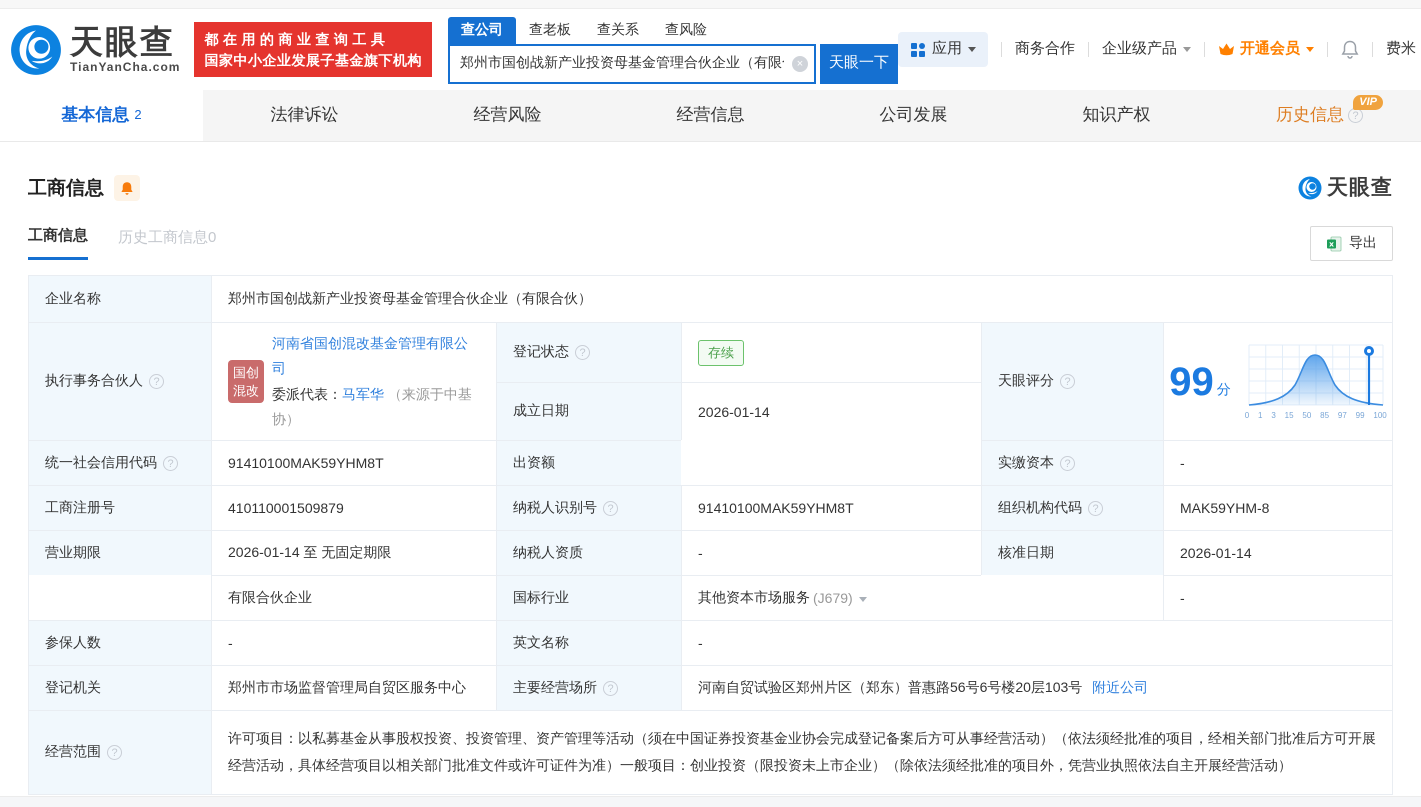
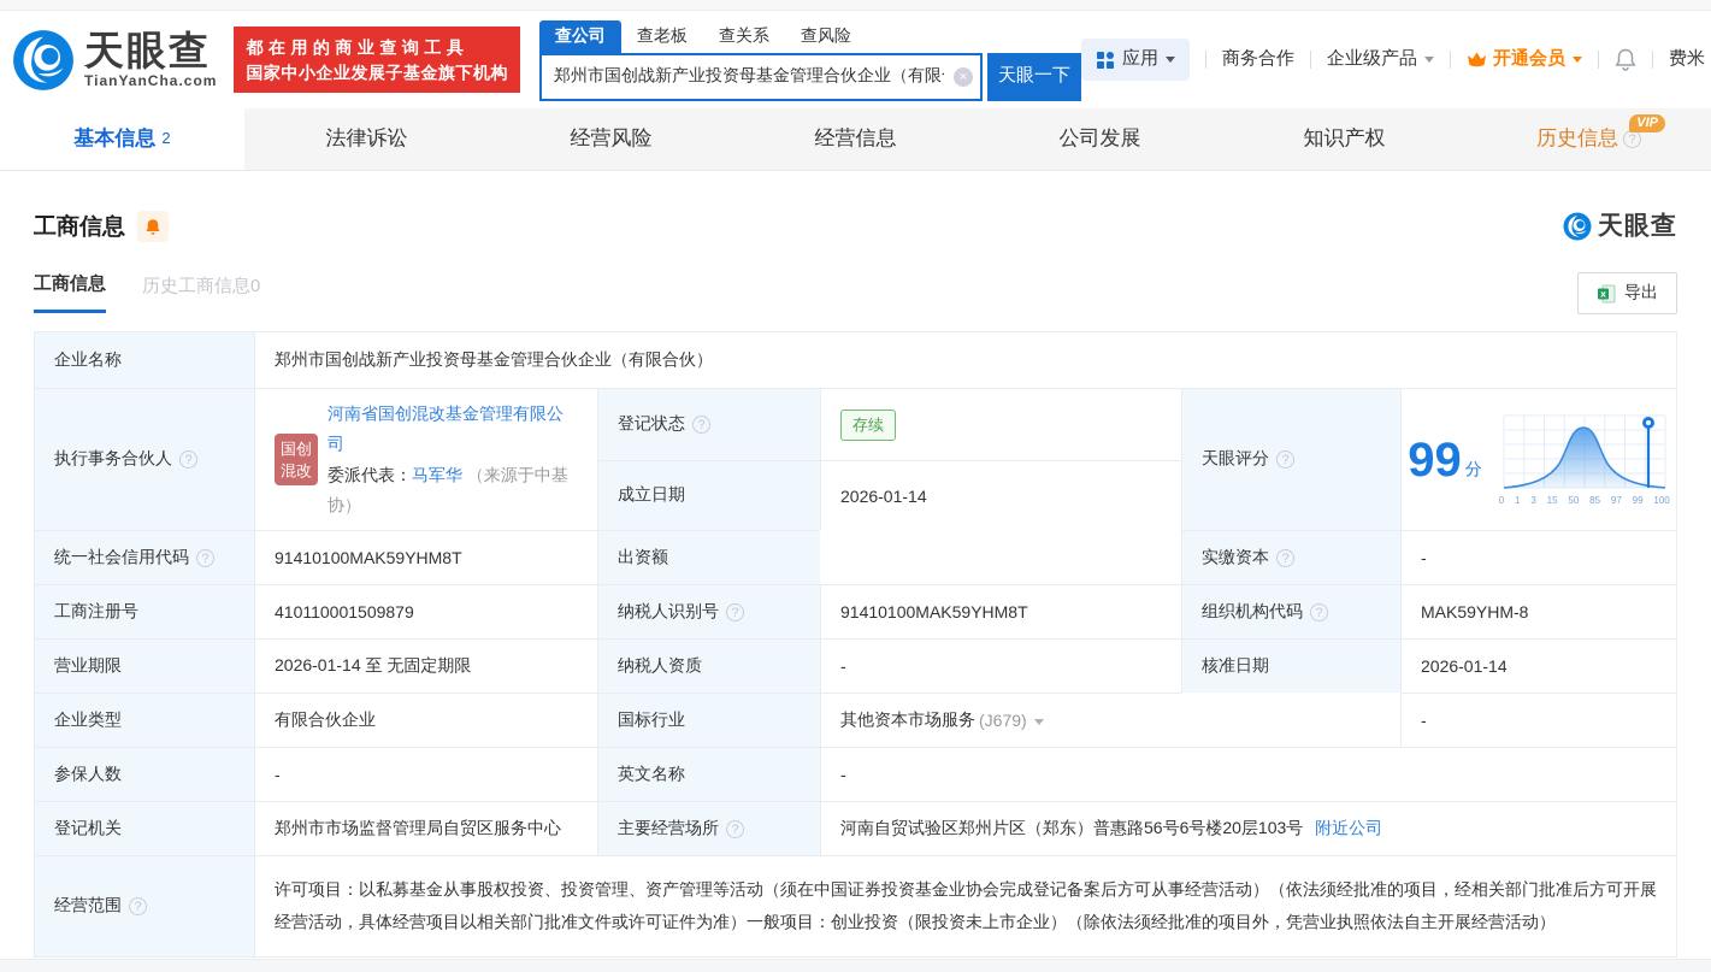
  天眼查
  TianYanCha.com
  都在用的商业查询工具
  国家中小企业发展子基金旗下机构
  查公司
  查老板
  查关系
  查风险
  郑州市国创战新产业投资母基金管理合伙企业（有限
  ×
  天眼一下
  应用
  商务合作
  企业级产品
  开通会员
  费米
  基本信息
  2
  法律诉讼
  经营风险
  经营信息
  公司发展
  知识产权
  VIP
  历史信息
  工商信息
  天眼查
  工商信息
  历史工商信息0
  x
  导出
  企业名称
  郑州市国创战新产业投资母基金管理合伙企业（有限合伙）
  执行事务合伙人
  国创
  混改
  河南省国创混改基金管理有限公司
  委派代表：马军华 （来源于中基协）
  登记状态
  存续
  成立日期
  2026-01-14
  天眼评分
  99
  分
  0
  1
  3
  15
  50
  85
  97
  99
  100
  统一社会信用代码
  91410100MAK59YHM8T
  出资额
  实缴资本
  -
  工商注册号
  410110001509879
  纳税人识别号
  91410100MAK59YHM8T
  组织机构代码
  MAK59YHM-8
  营业期限
  2026-01-14 至 无固定期限
  纳税人资质
  -
  核准日期
  2026-01-14
+ 企业类型
  有限合伙企业
  国标行业
  其他资本市场服务
  (J679)
  -
  参保人数
  -
  英文名称
  -
  登记机关
  郑州市市场监督管理局自贸区服务中心
  主要经营场所
  河南自贸试验区郑州片区（郑东）普惠路56号6号楼20层103号
  附近公司
  经营范围
  许可项目：以私募基金从事股权投资、投资管理、资产管理等活动（须在中国证券投资基金业协会完成登记备案后方可从事经营活动）（依法须经批准的项目，经相关部门批准后方可开展经营活动，具体经营项目以相关部门批准文件或许可证件为准）一般项目：创业投资（限投资未上市企业）（除依法须经批准的项目外，凭营业执照依法自主开展经营活动）
